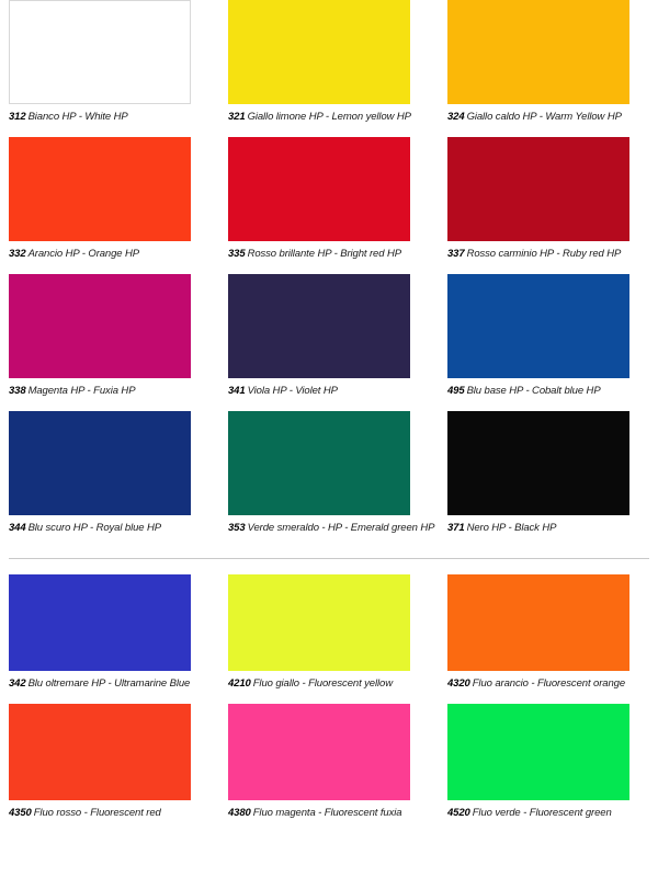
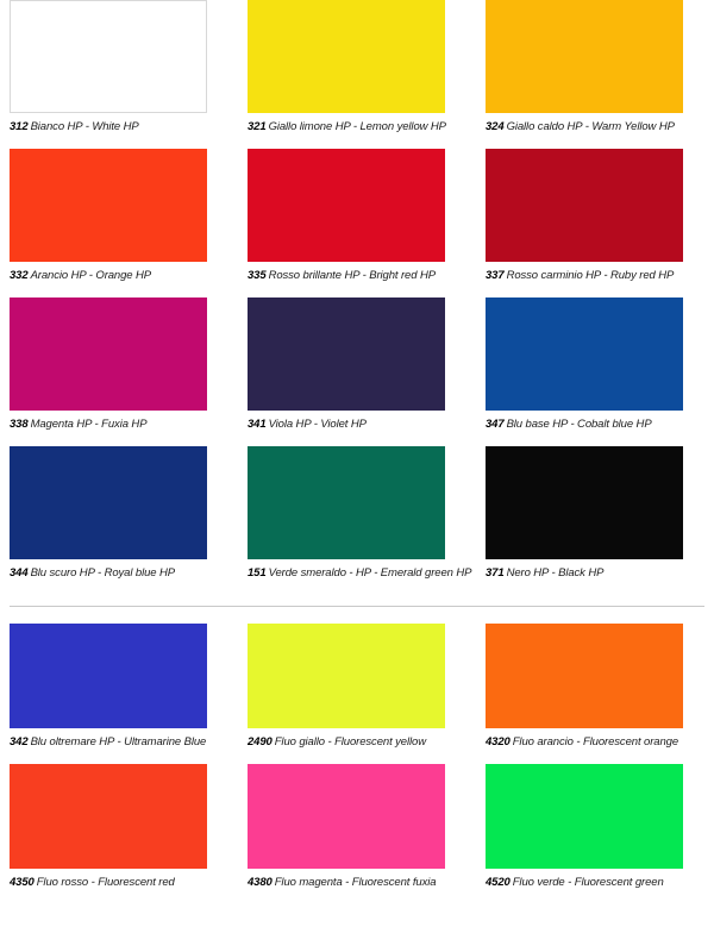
  312 Bianco HP - White HP
  321 Giallo limone HP - Lemon yellow HP
  324 Giallo caldo HP - Warm Yellow HP
  332 Arancio HP - Orange HP
  335 Rosso brillante HP - Bright red HP
  337 Rosso carminio HP - Ruby red HP
  338 Magenta HP - Fuxia HP
  341 Viola HP - Violet HP
- 495 Blu base HP - Cobalt blue HP
+ 347 Blu base HP - Cobalt blue HP
  344 Blu scuro HP - Royal blue HP
- 353 Verde smeraldo - HP - Emerald green HP
+ 151 Verde smeraldo - HP - Emerald green HP
  371 Nero HP - Black HP
  342 Blu oltremare HP - Ultramarine Blue
- 4210 Fluo giallo - Fluorescent yellow
+ 2490 Fluo giallo - Fluorescent yellow
  4320 Fluo arancio - Fluorescent orange
  4350 Fluo rosso - Fluorescent red
  4380 Fluo magenta - Fluorescent fuxia
  4520 Fluo verde - Fluorescent green
